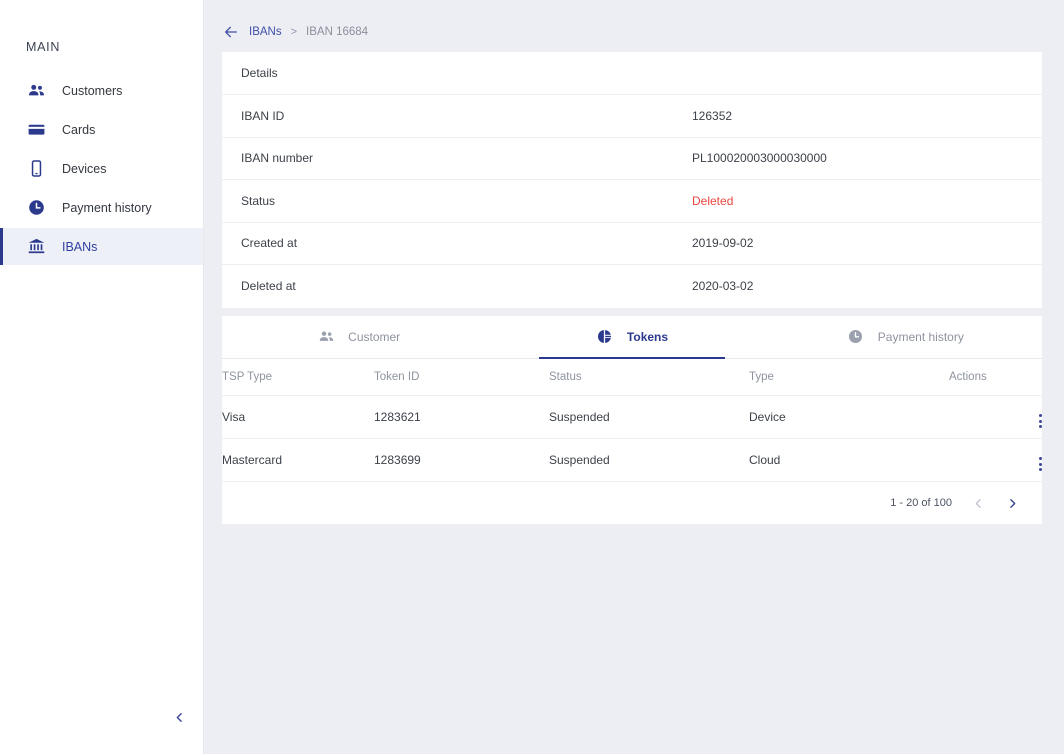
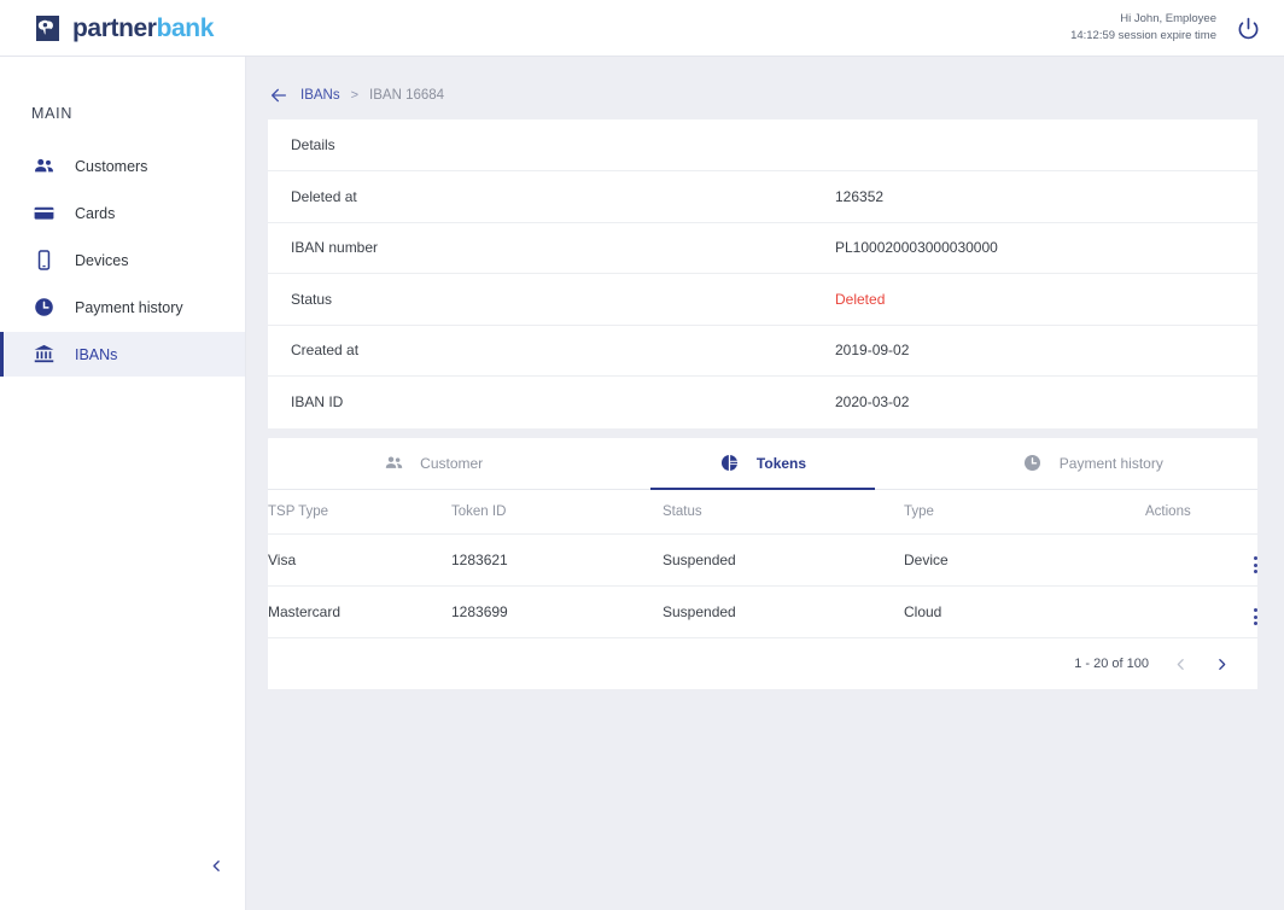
+ partnerbank
+ Hi John, Employee
+ 14:12:59 session expire time
  MAIN
  Customers
  Cards
  Devices
  Payment history
  IBANs
  IBANs
  >
  IBAN 16684
  Details
- IBAN ID
+ Deleted at
  126352
  IBAN number
  PL100020003000030000
  Status
  Deleted
  Created at
  2019-09-02
- Deleted at
+ IBAN ID
  2020-03-02
  Customer
  Tokens
  Payment history
  TSP Type	Token ID	Status	Type	Actions
  Visa	1283621	Suspended	Device
  Mastercard	1283699	Suspended	Cloud
  1 - 20 of 100
